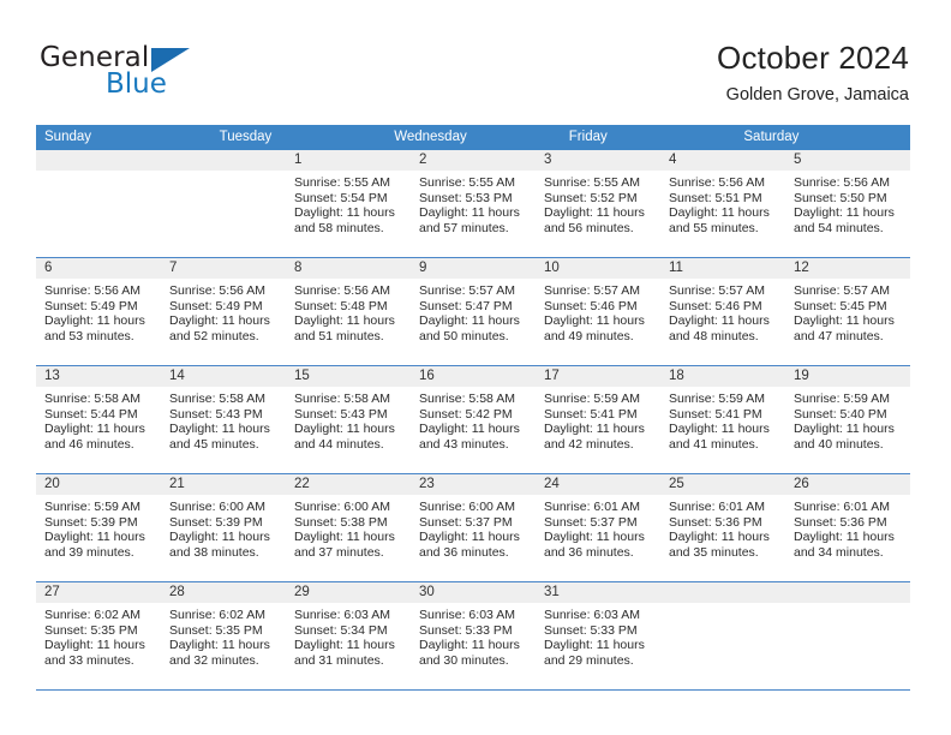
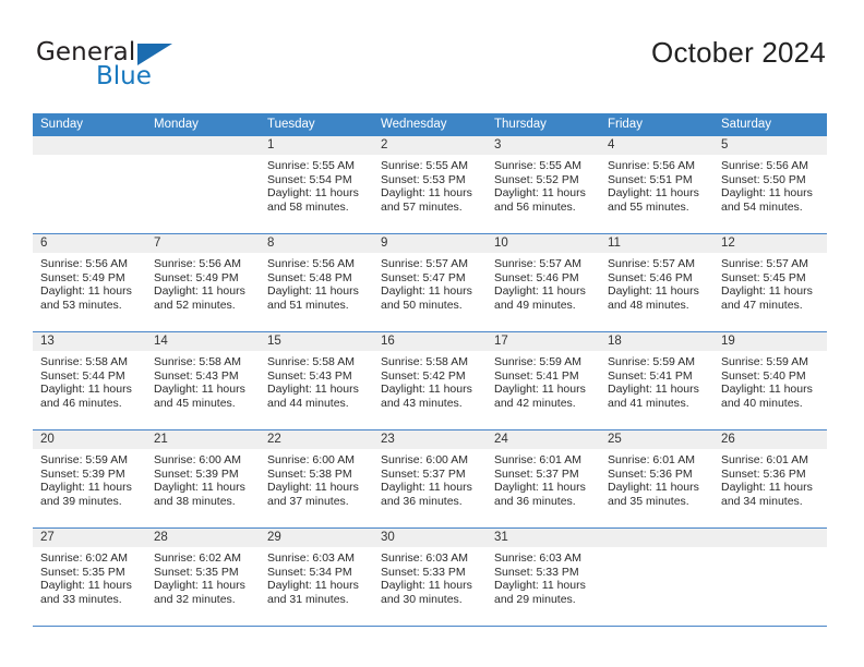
  General
  Blue
  October 2024
- Golden Grove, Jamaica
  Sunday
+ Monday
  Tuesday
  Wednesday
+ Thursday
  Friday
  Saturday
  1
  Sunrise: 5:55 AM
  Sunset: 5:54 PM
  Daylight: 11 hours
  and 58 minutes.
  2
  Sunrise: 5:55 AM
  Sunset: 5:53 PM
  Daylight: 11 hours
  and 57 minutes.
  3
  Sunrise: 5:55 AM
  Sunset: 5:52 PM
  Daylight: 11 hours
  and 56 minutes.
  4
  Sunrise: 5:56 AM
  Sunset: 5:51 PM
  Daylight: 11 hours
  and 55 minutes.
  5
  Sunrise: 5:56 AM
  Sunset: 5:50 PM
  Daylight: 11 hours
  and 54 minutes.
  6
  Sunrise: 5:56 AM
  Sunset: 5:49 PM
  Daylight: 11 hours
  and 53 minutes.
  7
  Sunrise: 5:56 AM
  Sunset: 5:49 PM
  Daylight: 11 hours
  and 52 minutes.
  8
  Sunrise: 5:56 AM
  Sunset: 5:48 PM
  Daylight: 11 hours
  and 51 minutes.
  9
  Sunrise: 5:57 AM
  Sunset: 5:47 PM
  Daylight: 11 hours
  and 50 minutes.
  10
  Sunrise: 5:57 AM
  Sunset: 5:46 PM
  Daylight: 11 hours
  and 49 minutes.
  11
  Sunrise: 5:57 AM
  Sunset: 5:46 PM
  Daylight: 11 hours
  and 48 minutes.
  12
  Sunrise: 5:57 AM
  Sunset: 5:45 PM
  Daylight: 11 hours
  and 47 minutes.
  13
  Sunrise: 5:58 AM
  Sunset: 5:44 PM
  Daylight: 11 hours
  and 46 minutes.
  14
  Sunrise: 5:58 AM
  Sunset: 5:43 PM
  Daylight: 11 hours
  and 45 minutes.
  15
  Sunrise: 5:58 AM
  Sunset: 5:43 PM
  Daylight: 11 hours
  and 44 minutes.
  16
  Sunrise: 5:58 AM
  Sunset: 5:42 PM
  Daylight: 11 hours
  and 43 minutes.
  17
  Sunrise: 5:59 AM
  Sunset: 5:41 PM
  Daylight: 11 hours
  and 42 minutes.
  18
  Sunrise: 5:59 AM
  Sunset: 5:41 PM
  Daylight: 11 hours
  and 41 minutes.
  19
  Sunrise: 5:59 AM
  Sunset: 5:40 PM
  Daylight: 11 hours
  and 40 minutes.
  20
  Sunrise: 5:59 AM
  Sunset: 5:39 PM
  Daylight: 11 hours
  and 39 minutes.
  21
  Sunrise: 6:00 AM
  Sunset: 5:39 PM
  Daylight: 11 hours
  and 38 minutes.
  22
  Sunrise: 6:00 AM
  Sunset: 5:38 PM
  Daylight: 11 hours
  and 37 minutes.
  23
  Sunrise: 6:00 AM
  Sunset: 5:37 PM
  Daylight: 11 hours
  and 36 minutes.
  24
  Sunrise: 6:01 AM
  Sunset: 5:37 PM
  Daylight: 11 hours
  and 36 minutes.
  25
  Sunrise: 6:01 AM
  Sunset: 5:36 PM
  Daylight: 11 hours
  and 35 minutes.
  26
  Sunrise: 6:01 AM
  Sunset: 5:36 PM
  Daylight: 11 hours
  and 34 minutes.
  27
  Sunrise: 6:02 AM
  Sunset: 5:35 PM
  Daylight: 11 hours
  and 33 minutes.
  28
  Sunrise: 6:02 AM
  Sunset: 5:35 PM
  Daylight: 11 hours
  and 32 minutes.
  29
  Sunrise: 6:03 AM
  Sunset: 5:34 PM
  Daylight: 11 hours
  and 31 minutes.
  30
  Sunrise: 6:03 AM
  Sunset: 5:33 PM
  Daylight: 11 hours
  and 30 minutes.
  31
  Sunrise: 6:03 AM
  Sunset: 5:33 PM
  Daylight: 11 hours
  and 29 minutes.
